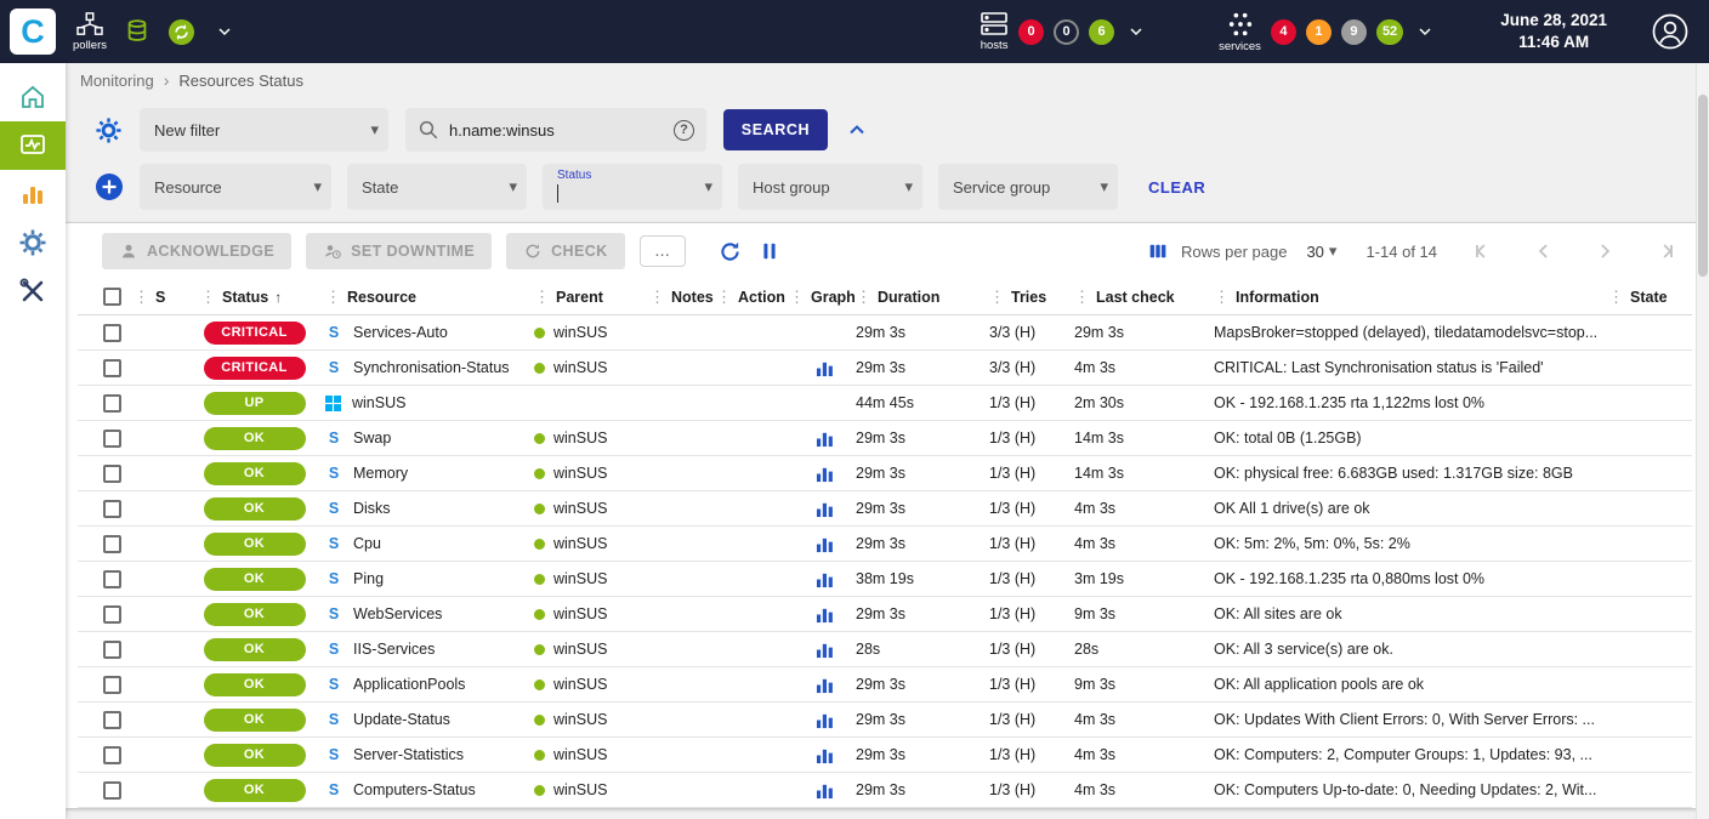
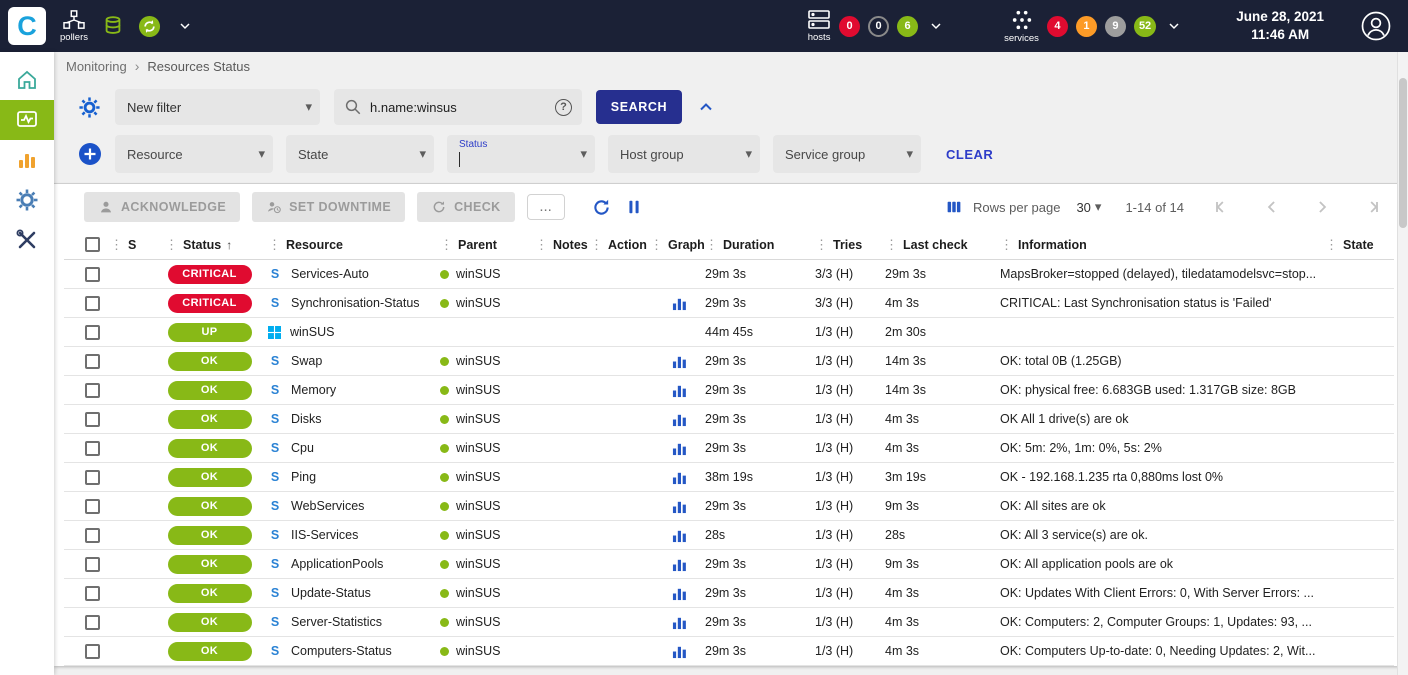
  C
  pollers
  hosts
  0
  0
  6
  services
  4
  1
  9
  52
  June 28, 2021
  11:46 AM
  Monitoring
  ›
  Resources Status
  New filter
  ▾
  h.name:winsus
  ?
  SEARCH
  Resource
  ▾
  State
  ▾
  Status
  ▾
  Host group
  ▾
  Service group
  ▾
  CLEAR
  ACKNOWLEDGE
  SET DOWNTIME
  CHECK
  ...
  Rows per page
  30
  ▾
  1-14 of 14
  ⋮
  S
  ⋮
  Status
  ↑
  ⋮
  Resource
  ⋮
  Parent
  ⋮
  Notes
  ⋮
  Action
  ⋮
  Graph
  ⋮
  Duration
  ⋮
  Tries
  ⋮
  Last check
  ⋮
  Information
  ⋮
  State
  CRITICAL
  S
  Services-Auto
  winSUS
  29m 3s
  3/3 (H)
  29m 3s
  MapsBroker=stopped (delayed), tiledatamodelsvc=stop...
  CRITICAL
  S
  Synchronisation-Status
  winSUS
  29m 3s
  3/3 (H)
  4m 3s
  CRITICAL: Last Synchronisation status is 'Failed'
  UP
  winSUS
  44m 45s
  1/3 (H)
  2m 30s
- OK - 192.168.1.235 rta 1,122ms lost 0%
  OK
  S
  Swap
  winSUS
  29m 3s
  1/3 (H)
  14m 3s
  OK: total 0B (1.25GB)
  OK
  S
  Memory
  winSUS
  29m 3s
  1/3 (H)
  14m 3s
  OK: physical free: 6.683GB used: 1.317GB size: 8GB
  OK
  S
  Disks
  winSUS
  29m 3s
  1/3 (H)
  4m 3s
  OK All 1 drive(s) are ok
  OK
  S
  Cpu
  winSUS
  29m 3s
  1/3 (H)
  4m 3s
- OK: 5m: 2%, 5m: 0%, 5s: 2%
+ OK: 5m: 2%, 1m: 0%, 5s: 2%
  OK
  S
  Ping
  winSUS
  38m 19s
  1/3 (H)
  3m 19s
  OK - 192.168.1.235 rta 0,880ms lost 0%
  OK
  S
  WebServices
  winSUS
  29m 3s
  1/3 (H)
  9m 3s
  OK: All sites are ok
  OK
  S
  IIS-Services
  winSUS
  28s
  1/3 (H)
  28s
  OK: All 3 service(s) are ok.
  OK
  S
  ApplicationPools
  winSUS
  29m 3s
  1/3 (H)
  9m 3s
  OK: All application pools are ok
  OK
  S
  Update-Status
  winSUS
  29m 3s
  1/3 (H)
  4m 3s
  OK: Updates With Client Errors: 0, With Server Errors: ...
  OK
  S
  Server-Statistics
  winSUS
  29m 3s
  1/3 (H)
  4m 3s
  OK: Computers: 2, Computer Groups: 1, Updates: 93, ...
  OK
  S
  Computers-Status
  winSUS
  29m 3s
  1/3 (H)
  4m 3s
  OK: Computers Up-to-date: 0, Needing Updates: 2, Wit...
